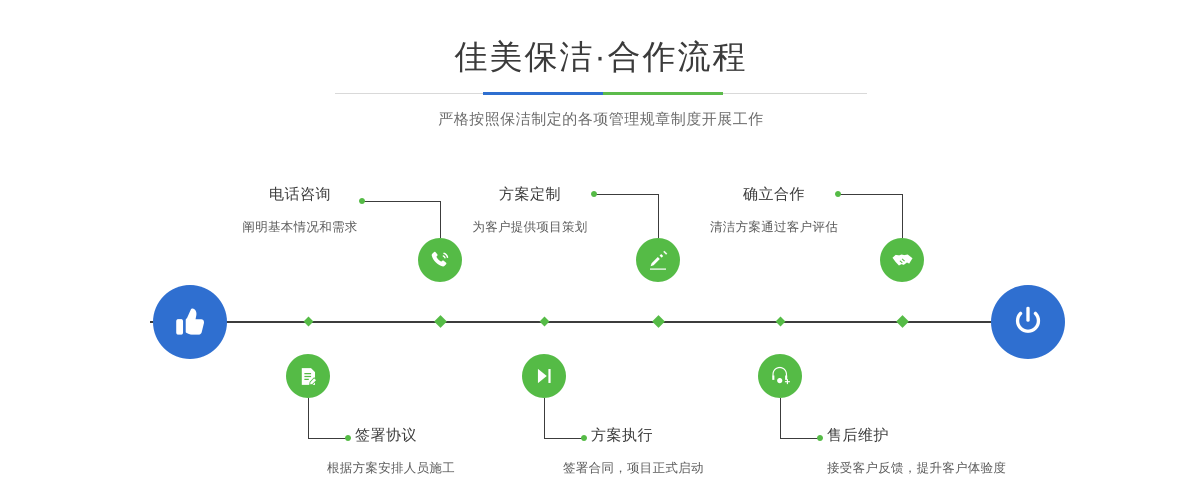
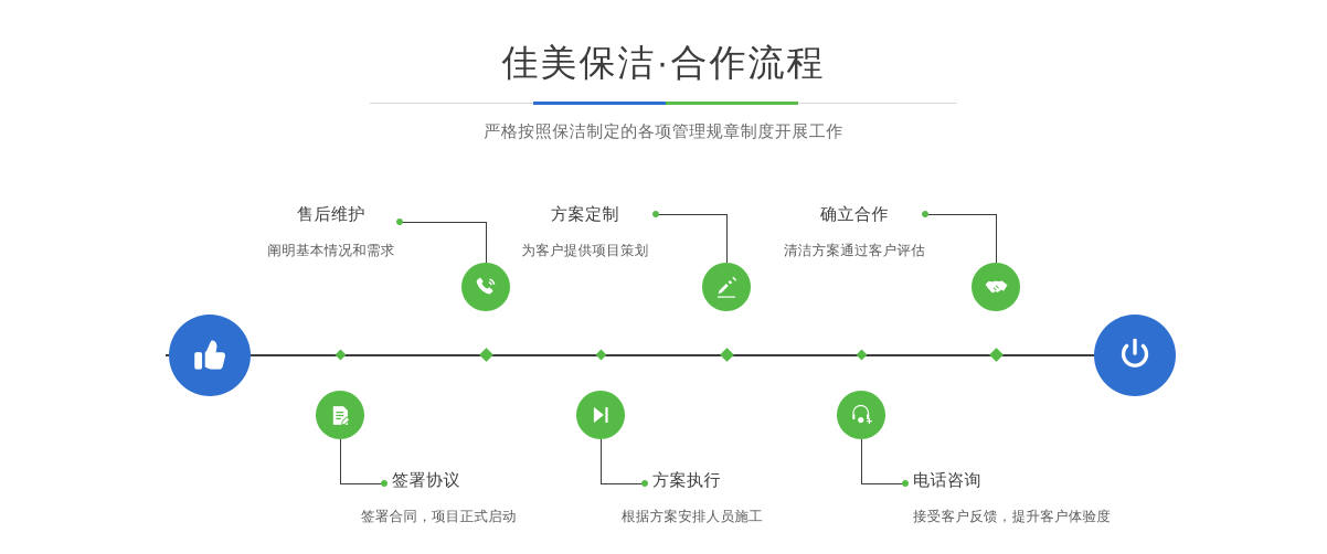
  佳美保洁·合作流程
  严格按照保洁制定的各项管理规章制度开展工作
- 电话咨询
+ 售后维护
  阐明基本情况和需求
  方案定制
  为客户提供项目策划
  确立合作
  清洁方案通过客户评估
  签署协议
- 根据方案安排人员施工
+ 签署合同，项目正式启动
  方案执行
- 签署合同，项目正式启动
+ 根据方案安排人员施工
- 售后维护
+ 电话咨询
  接受客户反馈，提升客户体验度
